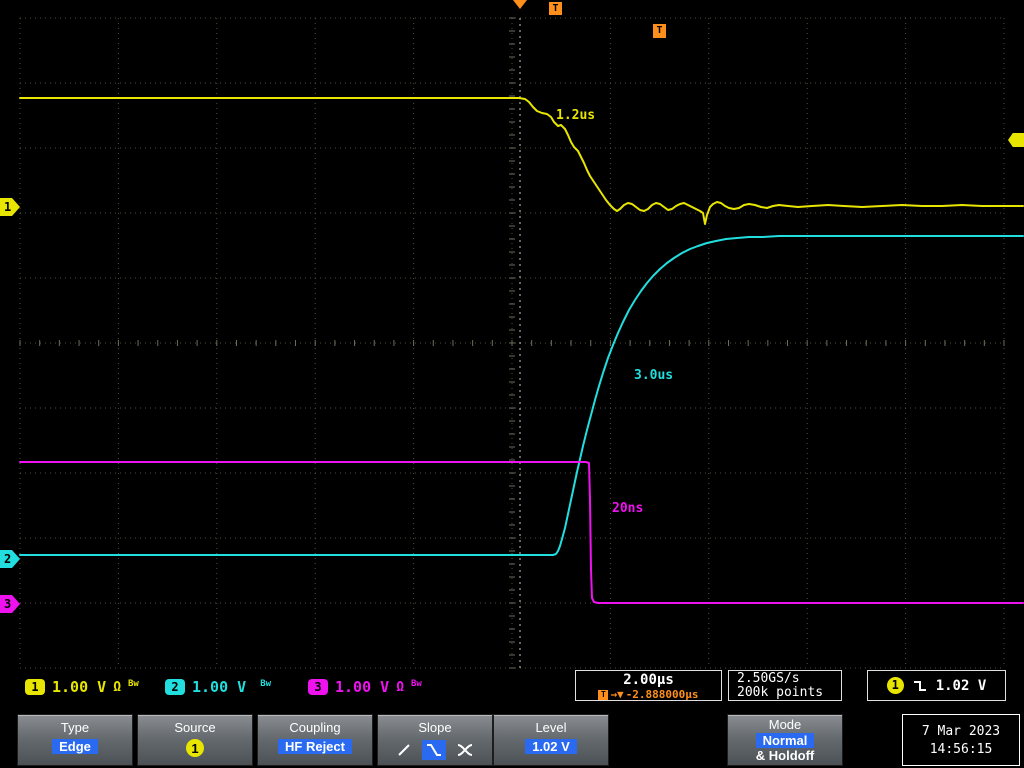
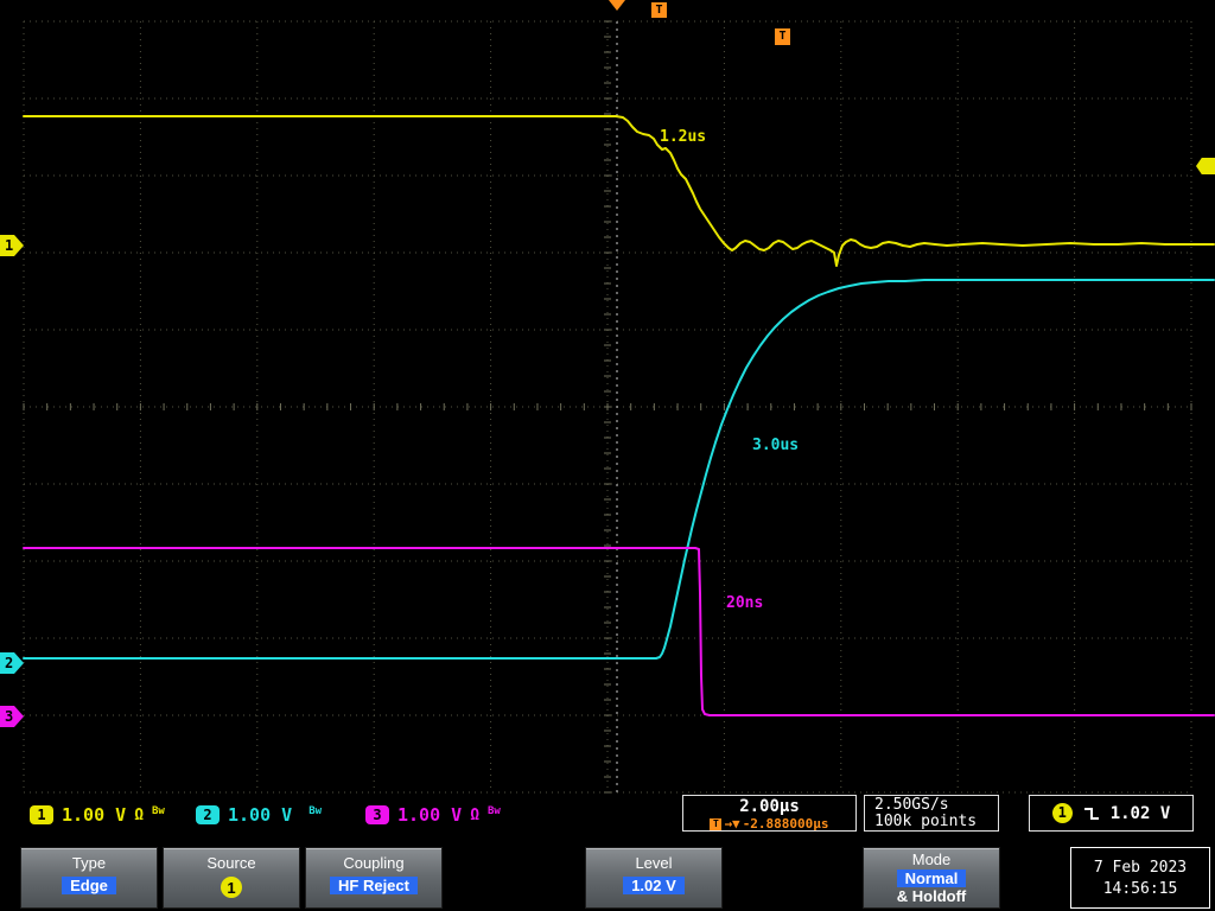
  T
  T
  1.2us
  3.0us
  20ns
  1
  2
  3
  1
  1.00 V
  Ω
  Bw
  2
  1.00 V
  Bw
  3
  1.00 V
  Ω
  Bw
  2.00µs
  T
  →▼
  -2.888000µs
  2.50GS/s
- 200k points
+ 100k points
  1
  1.02 V
  Type
  Edge
  Source
  1
  Coupling
  HF Reject
- Slope
  Level
  1.02 V
  Mode
  Normal
  & Holdoff
- 7 Mar 2023
+ 7 Feb 2023
  14:56:15
